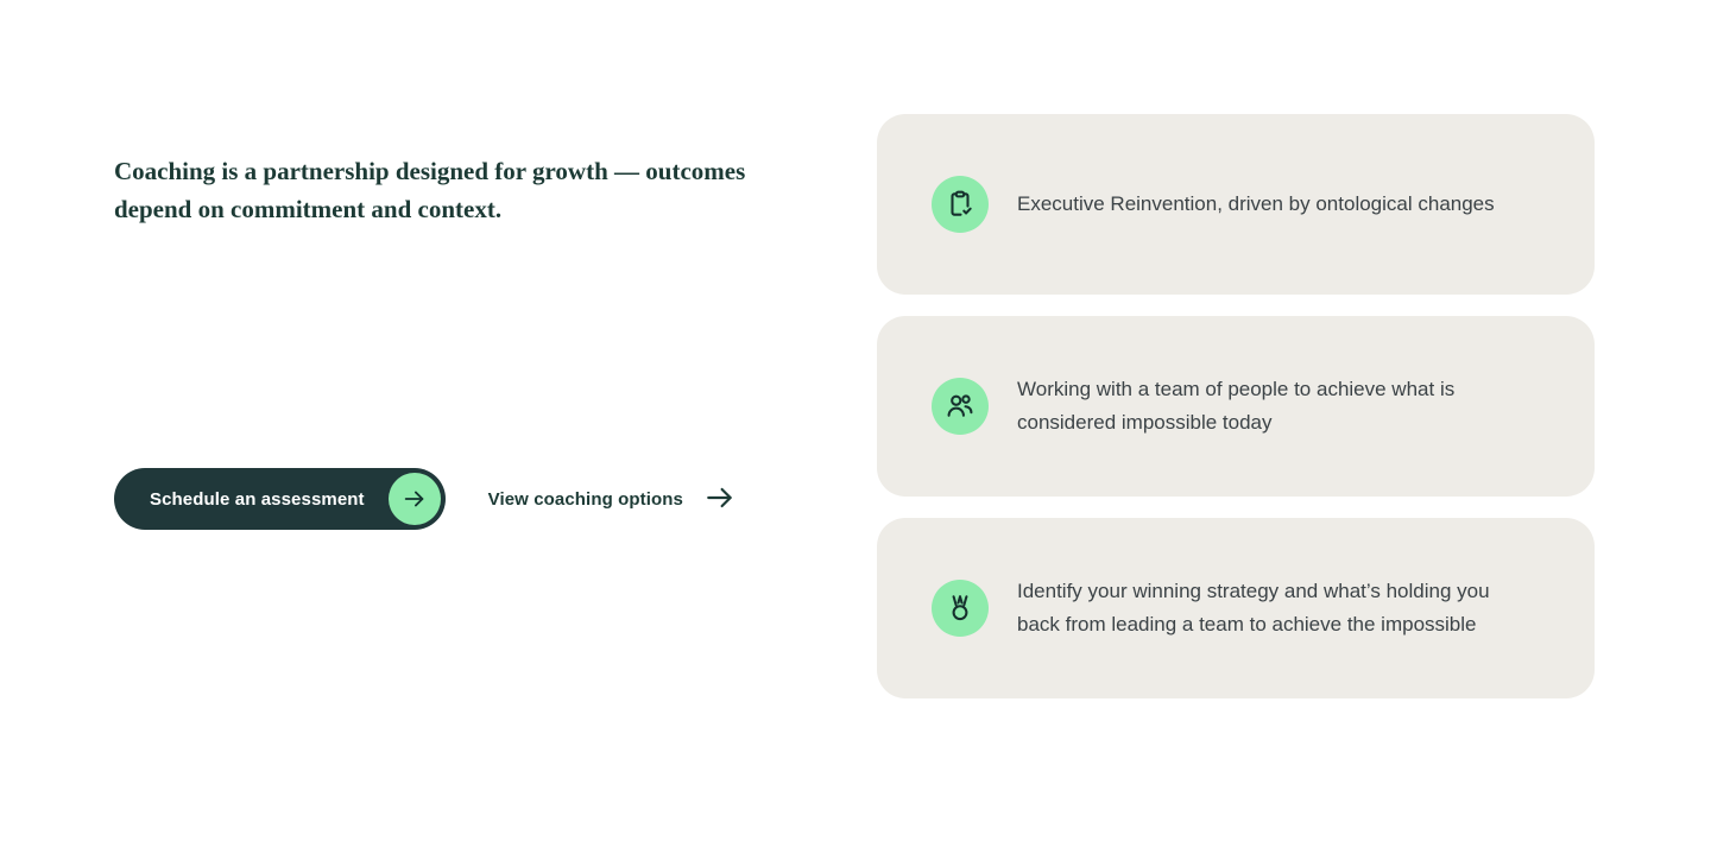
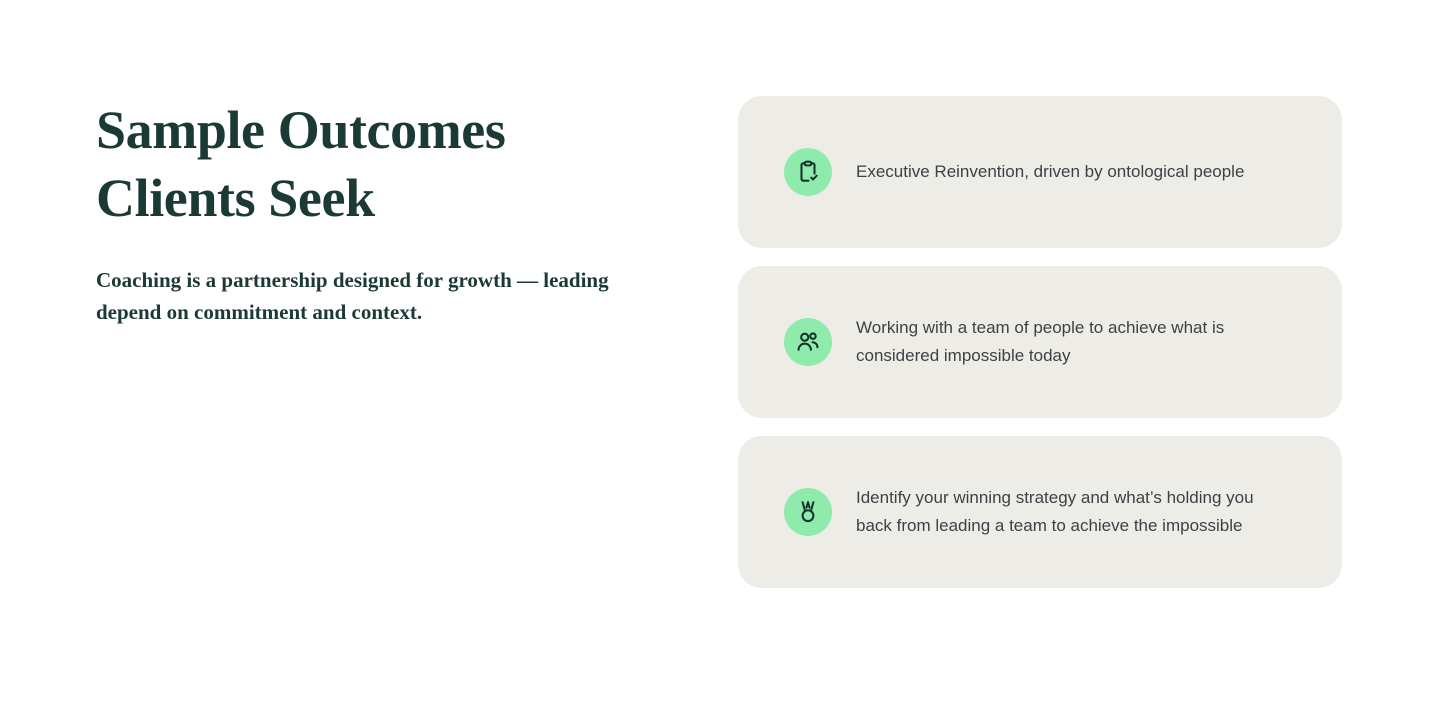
+ Sample Outcomes Clients Seek
- Coaching is a partnership designed for growth — outcomes depend on commitment and context.
+ Coaching is a partnership designed for growth — leading depend on commitment and context.
- Schedule an assessment
- View coaching options
- Executive Reinvention, driven by ontological changes
+ Executive Reinvention, driven by ontological people
  Working with a team of people to achieve what is considered impossible today
  Identify your winning strategy and what’s holding you back from leading a team to achieve the impossible
